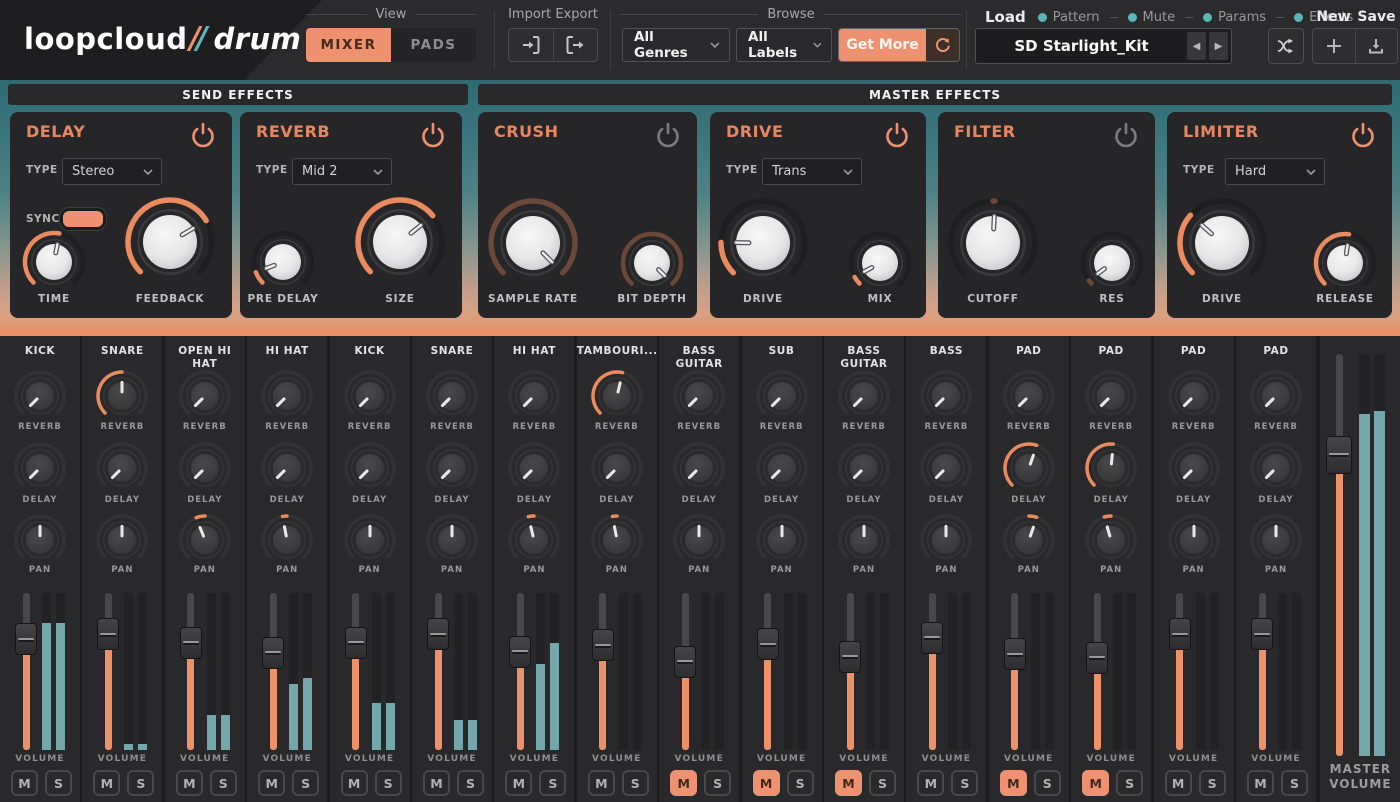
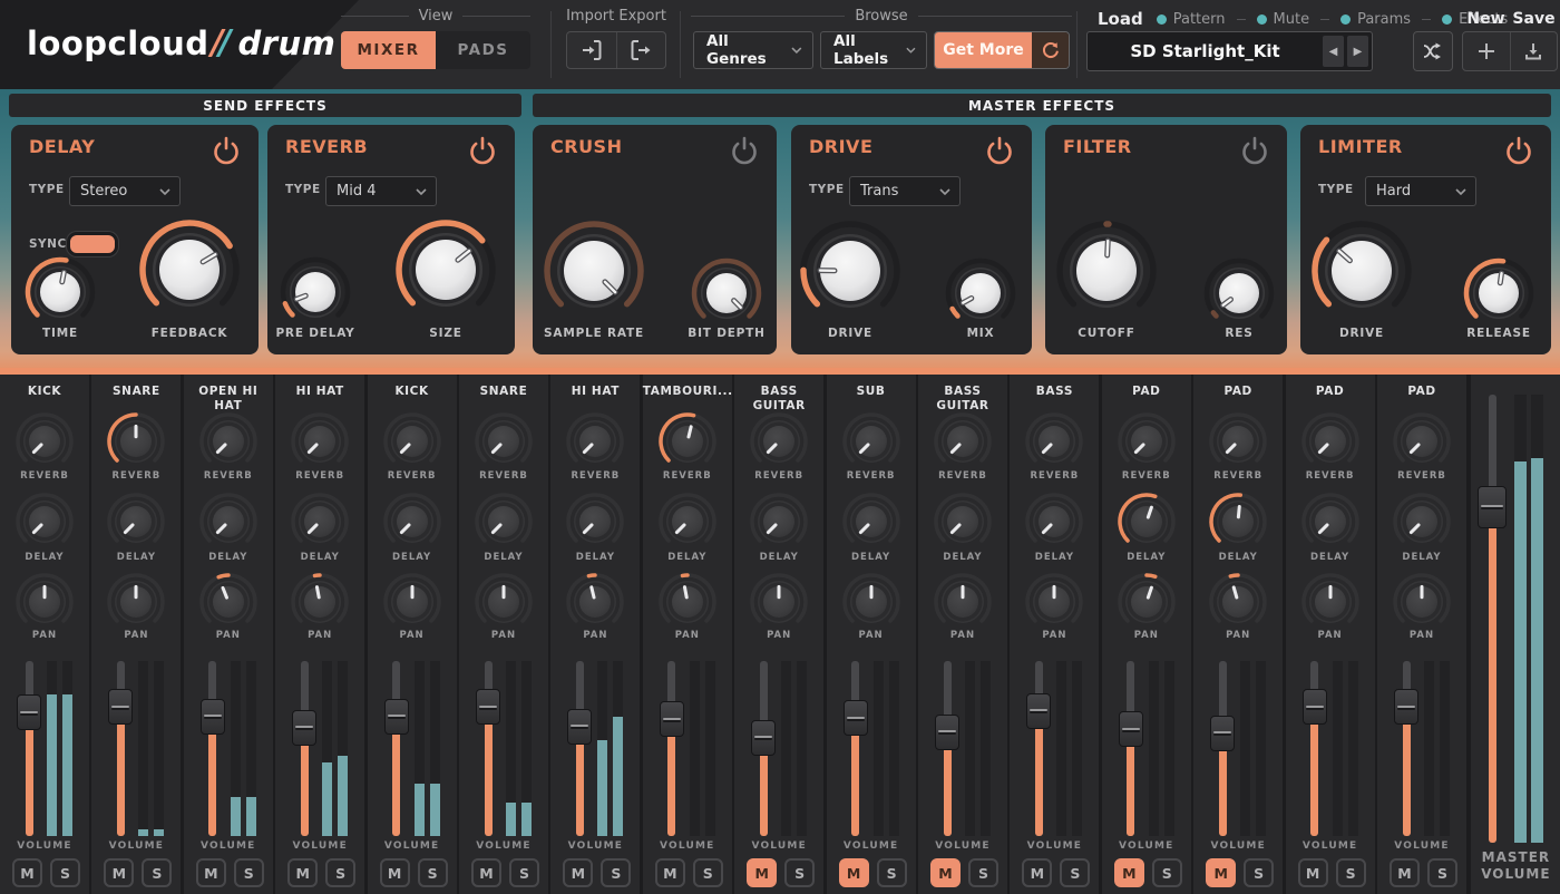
  loopcloud
  /
  /
  drum
  View
  MIXER
  PADS
  Import Export
  Browse
  All Genres
  All Labels
  Get More
  Load
  Pattern
  Mute
  Params
  Effects
  New
  Save
  SD Starlight_Kit
  ◀
  ▶
  SEND EFFECTS
  MASTER EFFECTS
  DELAY
  TYPE
  Stereo
  SYNC
  TIME
  FEEDBACK
  REVERB
  TYPE
- Mid 2
+ Mid 4
  PRE DELAY
  SIZE
  CRUSH
  SAMPLE RATE
  BIT DEPTH
  DRIVE
  TYPE
  Trans
  DRIVE
  MIX
  FILTER
  CUTOFF
  RES
  LIMITER
  TYPE
  Hard
  DRIVE
  RELEASE
  KICK
  REVERB
  DELAY
  PAN
  VOLUME
  M
  S
  SNARE
  REVERB
  DELAY
  PAN
  VOLUME
  M
  S
  OPEN HI HAT
  REVERB
  DELAY
  PAN
  VOLUME
  M
  S
  HI HAT
  REVERB
  DELAY
  PAN
  VOLUME
  M
  S
  KICK
  REVERB
  DELAY
  PAN
  VOLUME
  M
  S
  SNARE
  REVERB
  DELAY
  PAN
  VOLUME
  M
  S
  HI HAT
  REVERB
  DELAY
  PAN
  VOLUME
  M
  S
  TAMBOURI...
  REVERB
  DELAY
  PAN
  VOLUME
  M
  S
  BASS GUITAR
  REVERB
  DELAY
  PAN
  VOLUME
  M
  S
  SUB
  REVERB
  DELAY
  PAN
  VOLUME
  M
  S
  BASS GUITAR
  REVERB
  DELAY
  PAN
  VOLUME
  M
  S
  BASS
  REVERB
  DELAY
  PAN
  VOLUME
  M
  S
  PAD
  REVERB
  DELAY
  PAN
  VOLUME
  M
  S
  PAD
  REVERB
  DELAY
  PAN
  VOLUME
  M
  S
  PAD
  REVERB
  DELAY
  PAN
  VOLUME
  M
  S
  PAD
  REVERB
  DELAY
  PAN
  VOLUME
  M
  S
  MASTER VOLUME
